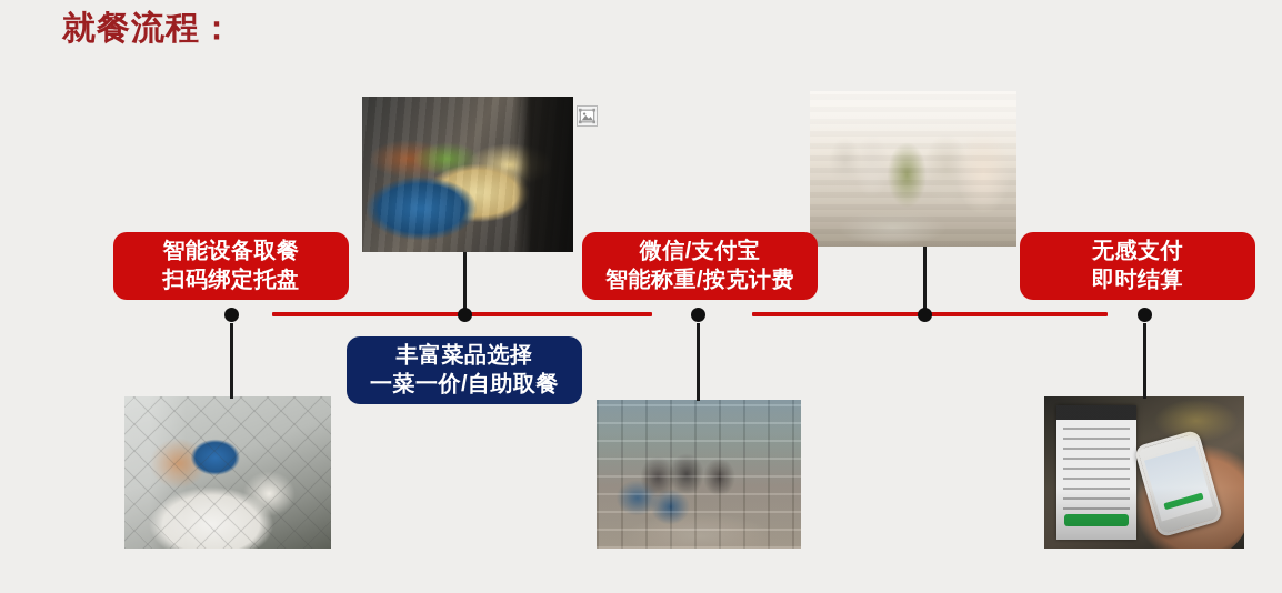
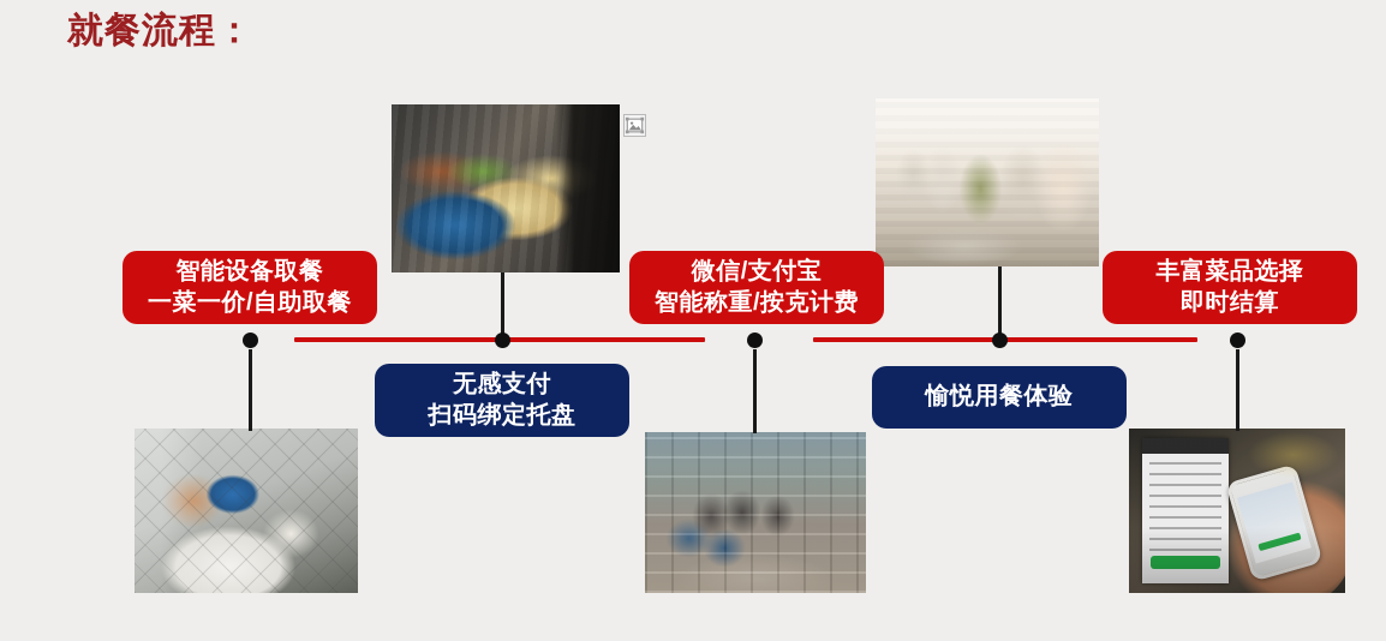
  就餐流程：
  智能设备取餐
- 扫码绑定托盘
+ 一菜一价/自助取餐
- 丰富菜品选择
+ 无感支付
- 一菜一价/自助取餐
+ 扫码绑定托盘
  微信/支付宝
  智能称重/按克计费
+ 愉悦用餐体验
- 无感支付
+ 丰富菜品选择
  即时结算
